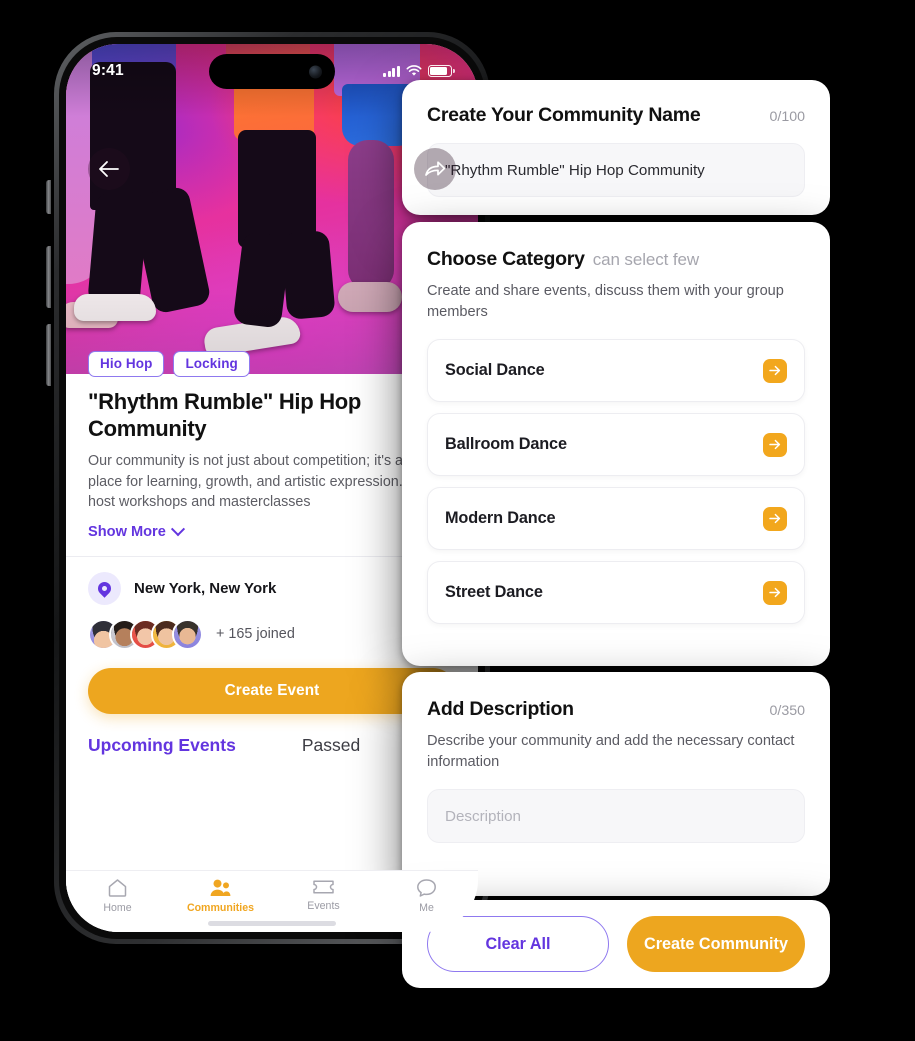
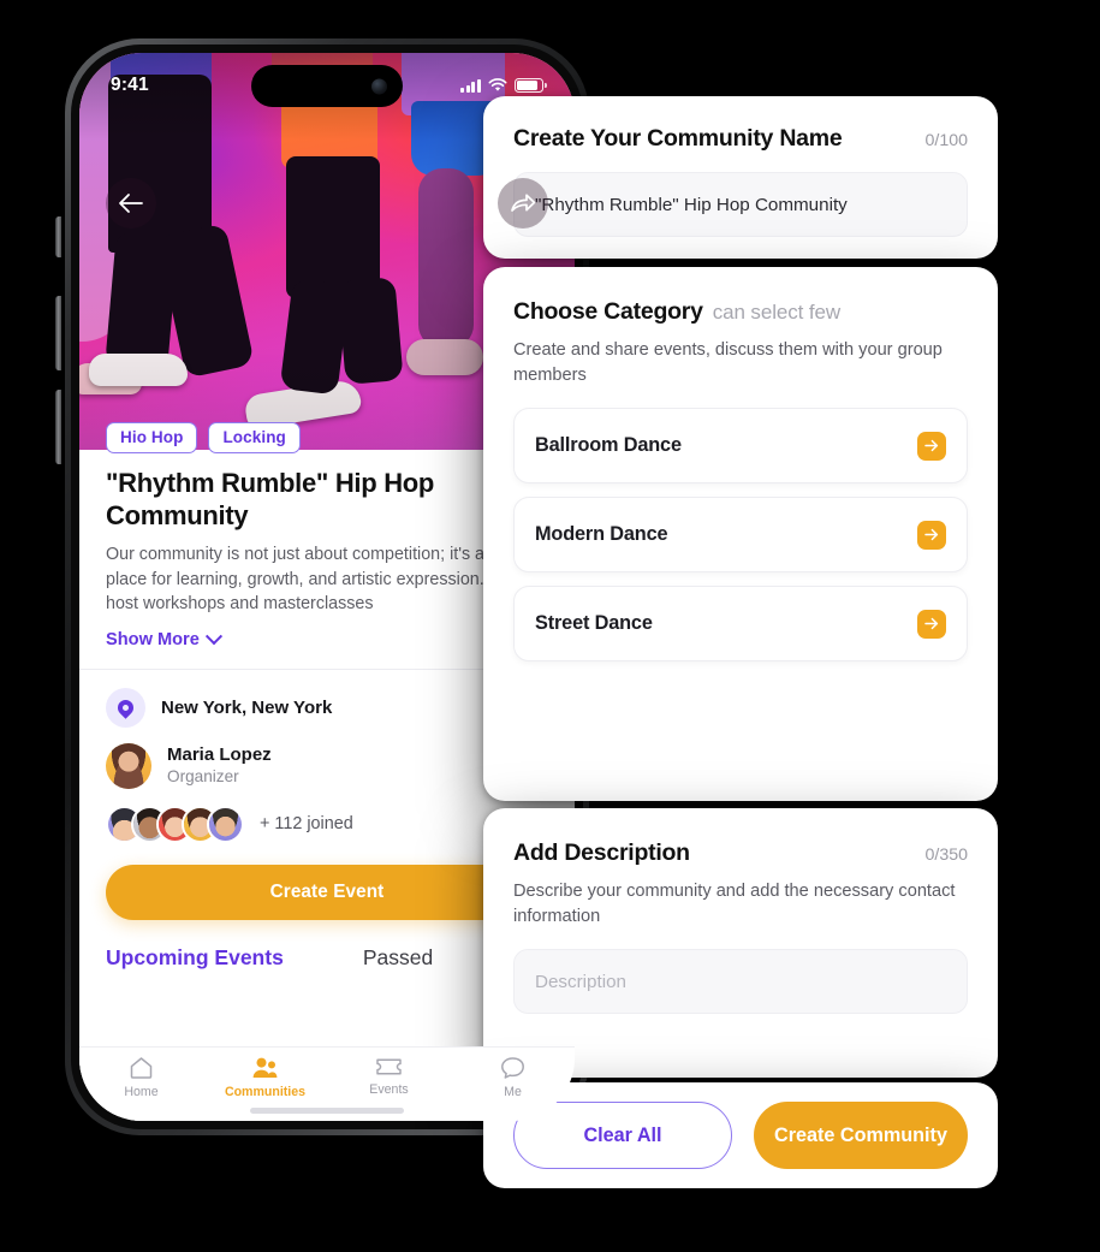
  9:41
  Hio Hop
  Locking
  "Rhythm Rumble" Hip Hop Community
  Our community is not just about competition; it's a place for learning, growth, and artistic expression. host workshops and masterclasses
  Show More
  New York, New York
+ Maria Lopez
+ Organizer
- + 165 joined
+ + 112 joined
  Create Event
  Upcoming Events
  Passed
  Home
  Communities
  Events
  Me
  Create Your Community Name
  0/100
  "Rhythm Rumble" Hip Hop Community
  Choose Category
  can select few
  Create and share events, discuss them with your group members
- Social Dance
  Ballroom Dance
  Modern Dance
  Street Dance
  Add Description
  0/350
  Describe your community and add the necessary contact information
  Description
  Clear All
  Create Community
